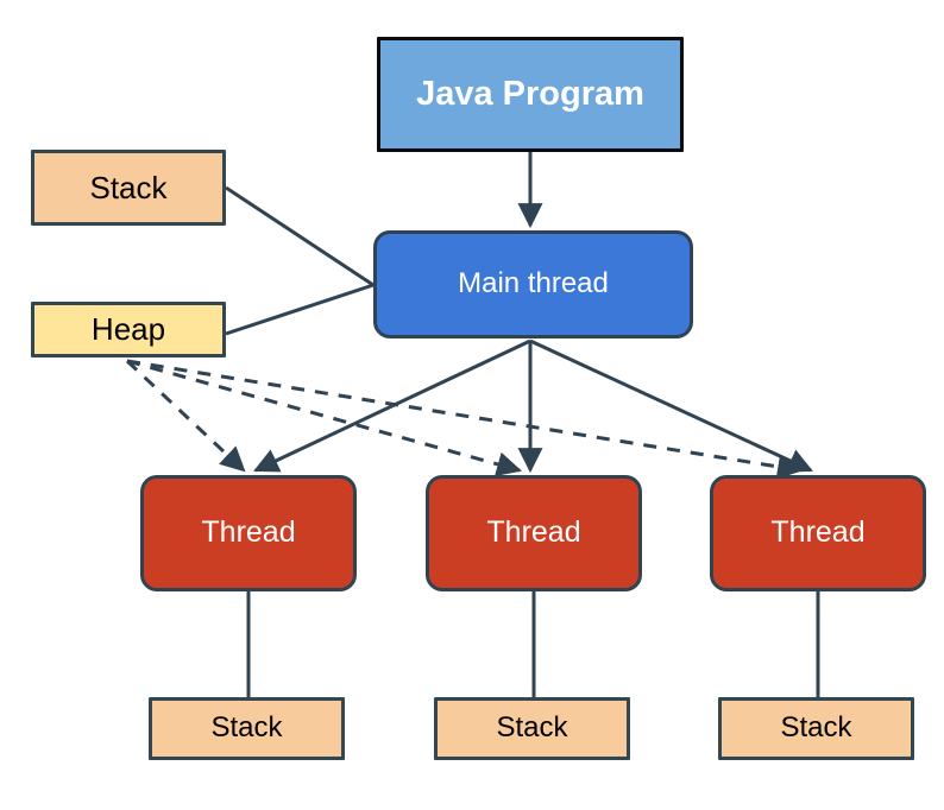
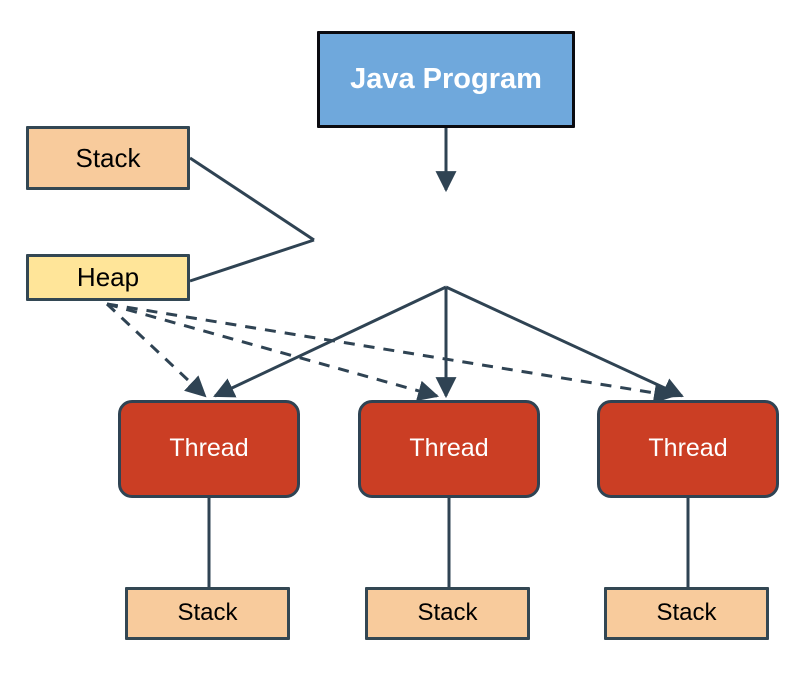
  Java Program
  Stack
  Heap
- Main thread
  Thread
  Thread
  Thread
  Stack
  Stack
  Stack
